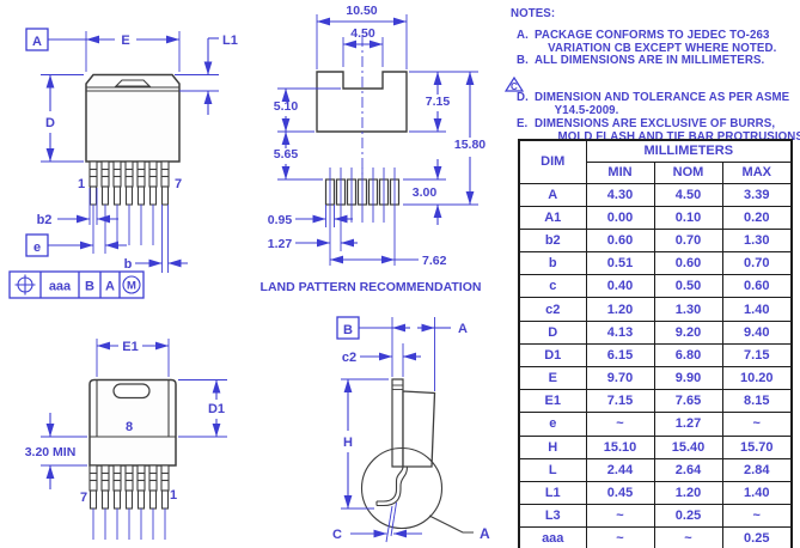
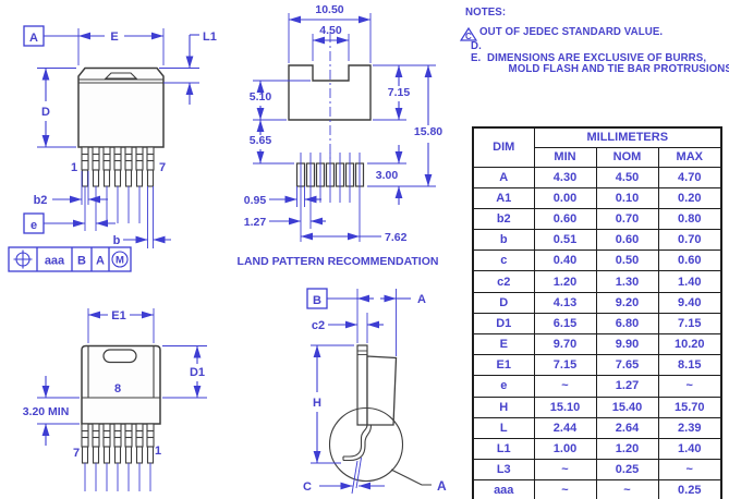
  1
  7
  A
  E
  L1
  D
  b2
  e
  b
  aaa
  B
  A
  M
  10.50
  4.50
  5.10
  5.65
  7.15
  15.80
  3.00
  0.95
  1.27
  7.62
  LAND PATTERN RECOMMENDATION
  8
  7
  1
  E1
  D1
  3.20 MIN
  A
  B
  A
  c2
  H
  C
  NOTES:
- A.
- PACKAGE CONFORMS TO JEDEC TO-263
- VARIATION CB EXCEPT WHERE NOTED.
- B.
- ALL DIMENSIONS ARE IN MILLIMETERS.
  C
+ OUT OF JEDEC STANDARD VALUE.
  D.
- DIMENSION AND TOLERANCE AS PER ASME
- Y14.5-2009.
  E.
  DIMENSIONS ARE EXCLUSIVE OF BURRS,
  MOLD FLASH AND TIE BAR PROTRUSION
  DIM	MILLIMETERS
  MIN	NOM	MAX
- A	4.30	4.50	3.39
+ A	4.30	4.50	4.70
  A1	0.00	0.10	0.20
- b2	0.60	0.70	1.30
+ b2	0.60	0.70	0.80
  b	0.51	0.60	0.70
  c	0.40	0.50	0.60
  c2	1.20	1.30	1.40
  D	4.13	9.20	9.40
  D1	6.15	6.80	7.15
  E	9.70	9.90	10.20
  E1	7.15	7.65	8.15
  e	~	1.27	~
  H	15.10	15.40	15.70
- L	2.44	2.64	2.84
+ L	2.44	2.64	2.39
- L1	0.45	1.20	1.40
+ L1	1.00	1.20	1.40
  L3	~	0.25	~
  aaa	~	~	0.25
